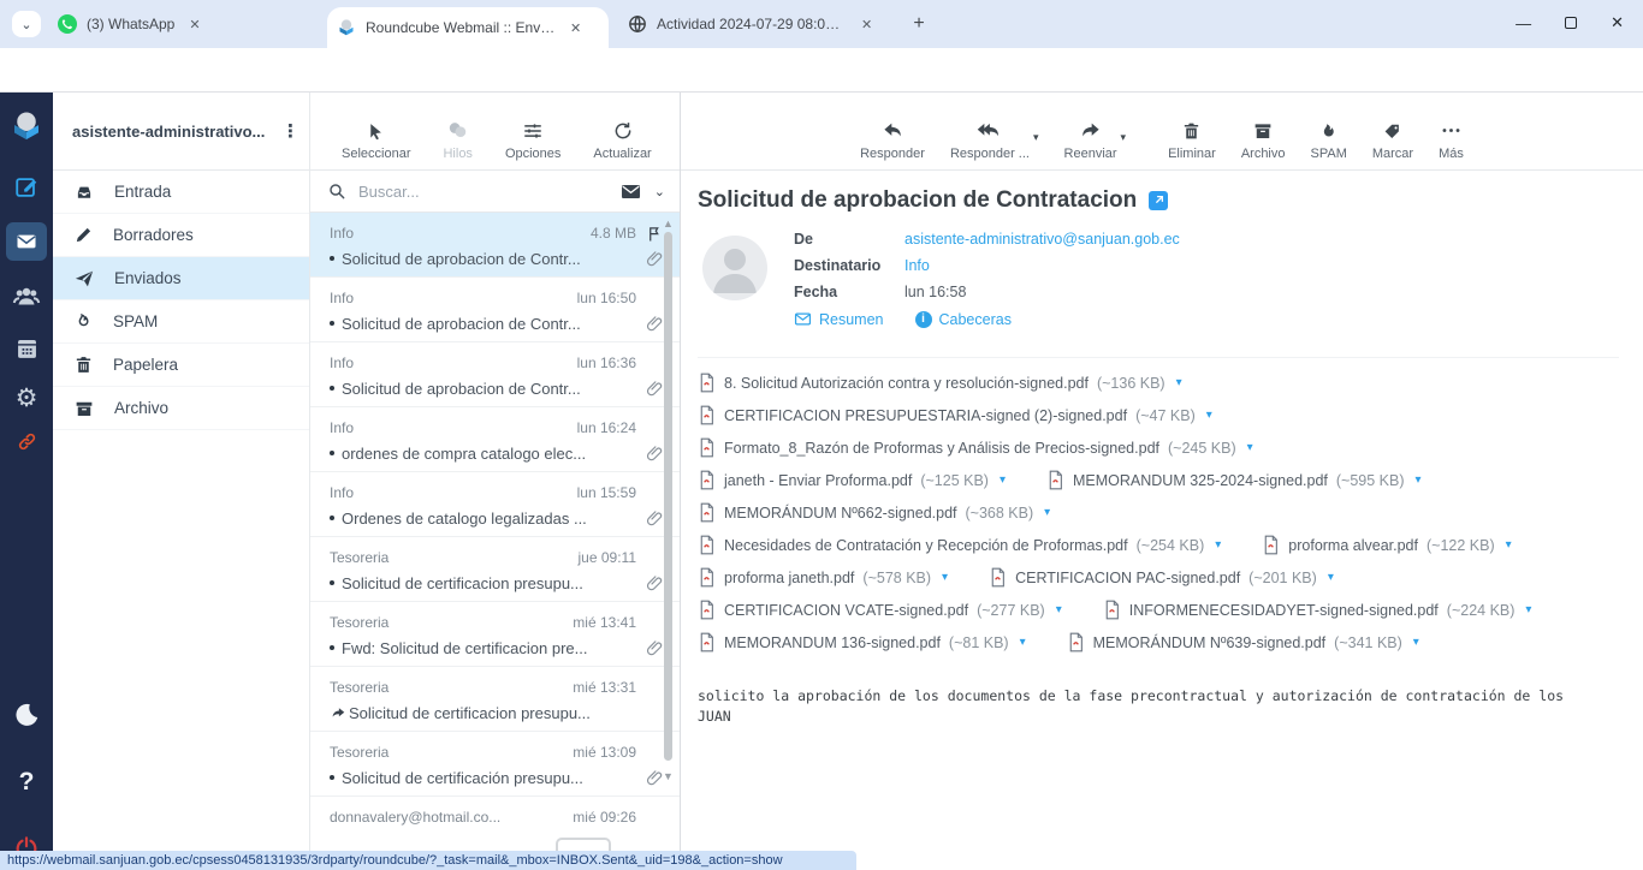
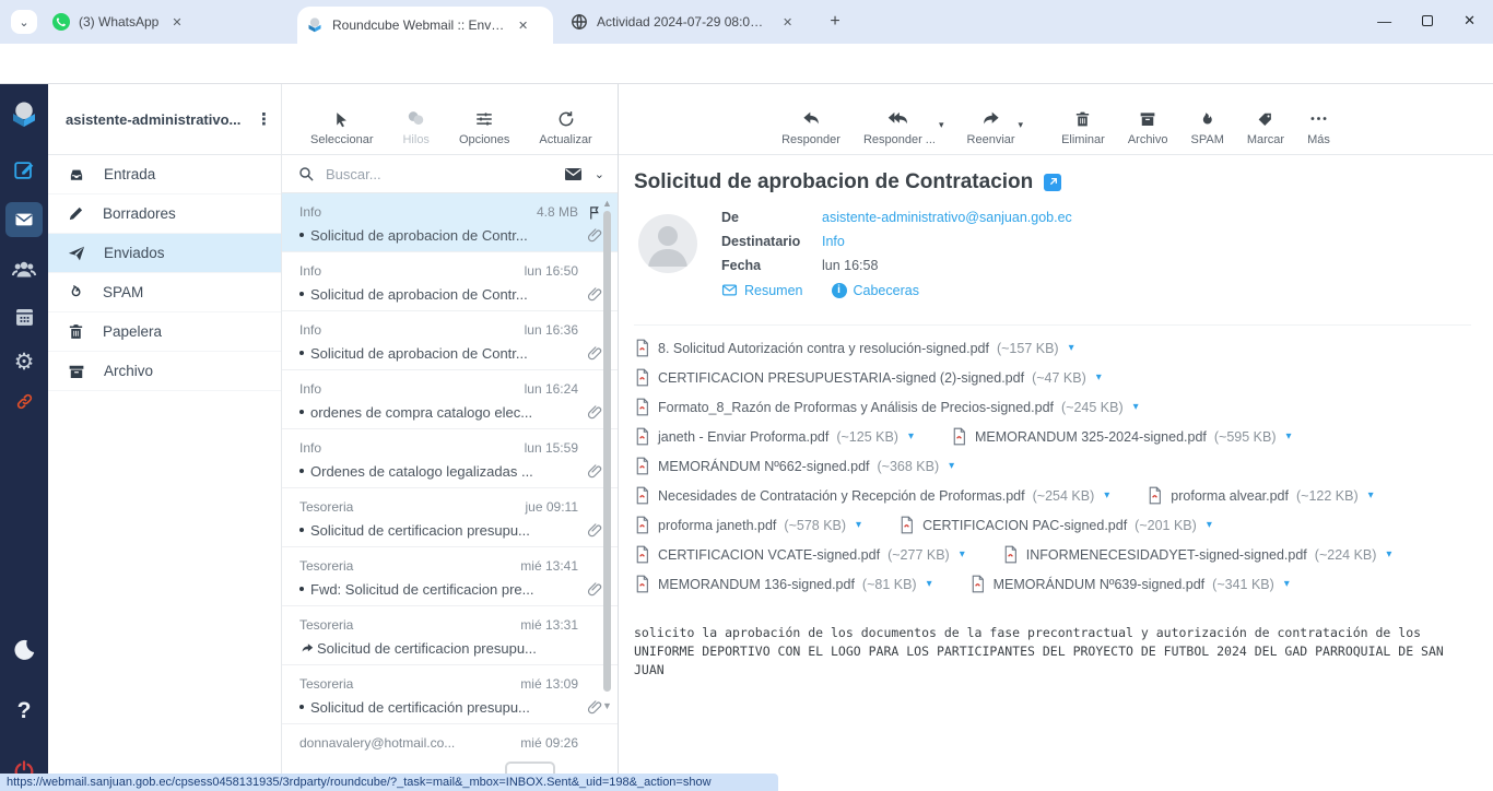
  ⌄
  (3) WhatsApp
  ✕
  Roundcube Webmail :: Enviad
  ✕
  Actividad 2024-07-29 08:00:0
  ✕
  +
  —
  ✕
  ⚙
  ?
  asistente-administrativo...
  ⋮
  Entrada
  Borradores
  Enviados
  SPAM
  Papelera
  Archivo
  Seleccionar
  Hilos
  Opciones
  Actualizar
  Buscar...
  ⌄
  Info
  4.8 MB
  Solicitud de aprobacion de Contr...
  Info
  lun 16:50
  Solicitud de aprobacion de Contr...
  Info
  lun 16:36
  Solicitud de aprobacion de Contr...
  Info
  lun 16:24
  ordenes de compra catalogo elec...
  Info
  lun 15:59
  Ordenes de catalogo legalizadas ...
  Tesoreria
  jue 09:11
  Solicitud de certificacion presupu...
  Tesoreria
  mié 13:41
  Fwd: Solicitud de certificacion pre...
  Tesoreria
  mié 13:31
  Solicitud de certificacion presupu...
  Tesoreria
  mié 13:09
  Solicitud de certificación presupu...
  donnavalery@hotmail.co...
  mié 09:26
  ▲
  ▼
  Responder
  Responder ...
  ▾
  Reenviar
  ▾
  Eliminar
  Archivo
  SPAM
  Marcar
  Más
  Solicitud de aprobacion de Contratacion
  De
  asistente-administrativo@sanjuan.gob.ec
  Destinatario
  Info
  Fecha
  lun 16:58
  Resumen
  i
  Cabeceras
  8. Solicitud Autorización contra y resolución-signed.pdf
- (~136 KB)
+ (~157 KB)
  ▾
  CERTIFICACION PRESUPUESTARIA-signed (2)-signed.pdf
  (~47 KB)
  ▾
  Formato_8_Razón de Proformas y Análisis de Precios-signed.pdf
  (~245 KB)
  ▾
  janeth - Enviar Proforma.pdf
  (~125 KB)
  ▾
  MEMORANDUM 325-2024-signed.pdf
  (~595 KB)
  ▾
  MEMORÁNDUM Nº662-signed.pdf
  (~368 KB)
  ▾
  Necesidades de Contratación y Recepción de Proformas.pdf
  (~254 KB)
  ▾
  proforma alvear.pdf
  (~122 KB)
  ▾
  proforma janeth.pdf
  (~578 KB)
  ▾
  CERTIFICACION PAC-signed.pdf
  (~201 KB)
  ▾
  CERTIFICACION VCATE-signed.pdf
  (~277 KB)
  ▾
  INFORMENECESIDADYET-signed-signed.pdf
  (~224 KB)
  ▾
  MEMORANDUM 136-signed.pdf
  (~81 KB)
  ▾
  MEMORÁNDUM Nº639-signed.pdf
  (~341 KB)
  ▾
  solicito la aprobación de los documentos de la fase precontractual y autorización de contratación de los
+ UNIFORME DEPORTIVO CON EL LOGO PARA LOS PARTICIPANTES DEL PROYECTO DE FUTBOL 2024 DEL GAD PARROQUIAL DE SAN
  JUAN
  https://webmail.sanjuan.gob.ec/cpsess0458131935/3rdparty/roundcube/?_task=mail&_mbox=INBOX.Sent&_uid=198&_action=show
